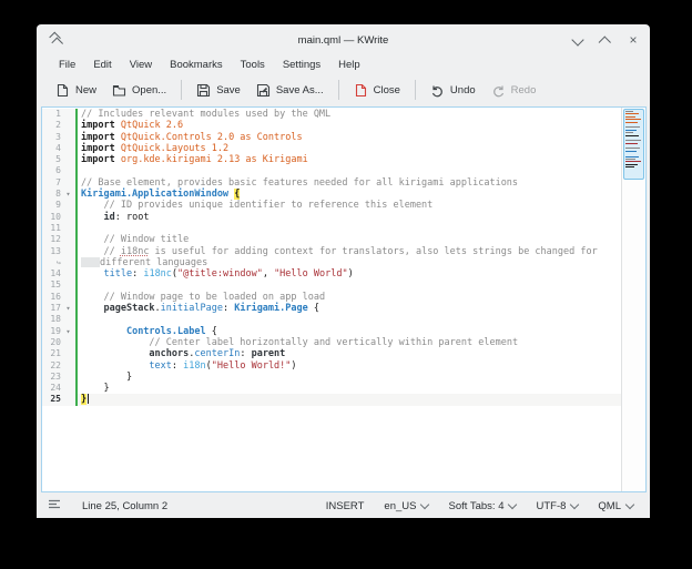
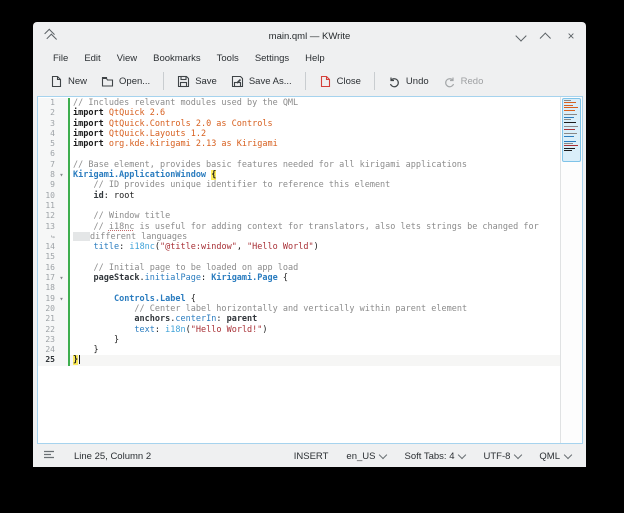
  main.qml — KWrite
  ×
  File
  Edit
  View
  Bookmarks
  Tools
  Settings
  Help
  New
  Open...
  Save
  Save As...
  Close
  Undo
  Redo
  1
  // Includes relevant modules used by the QML
  2
  import QtQuick 2.6
  3
  import QtQuick.Controls 2.0 as Controls
  4
  import QtQuick.Layouts 1.2
  5
  import org.kde.kirigami 2.13 as Kirigami
  6
  7
  // Base element, provides basic features needed for all kirigami applications
  8
  ▾
  Kirigami.ApplicationWindow {
  9
  // ID provides unique identifier to reference this element
  10
  id: root
  11
  12
  // Window title
  13
  // i18nc is useful for adding context for translators, also lets strings be changed for
  ↪
  different languages
  14
  title: i18nc("@title:window", "Hello World")
  15
  16
- // Window page to be loaded on app load
+ // Initial page to be loaded on app load
  17
  ▾
  pageStack.initialPage: Kirigami.Page {
  18
  19
  ▾
  Controls.Label {
  20
  // Center label horizontally and vertically within parent element
  21
  anchors.centerIn: parent
  22
  text: i18n("Hello World!")
  23
  }
  24
  }
  25
  }
  Line 25, Column 2
  INSERT
  en_US
  Soft Tabs: 4
  UTF-8
  QML
